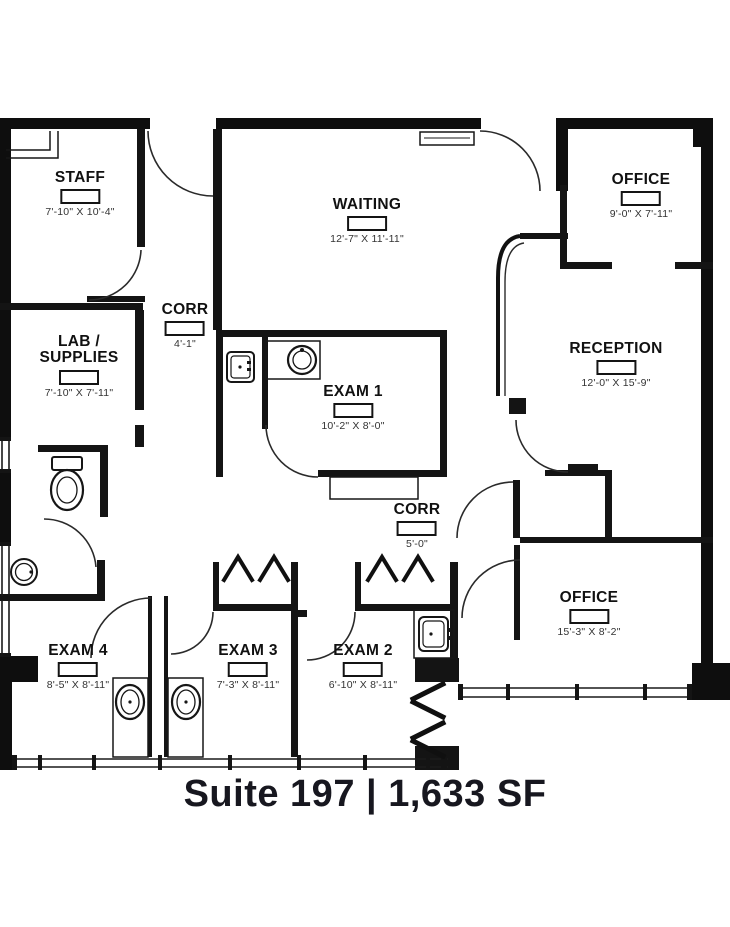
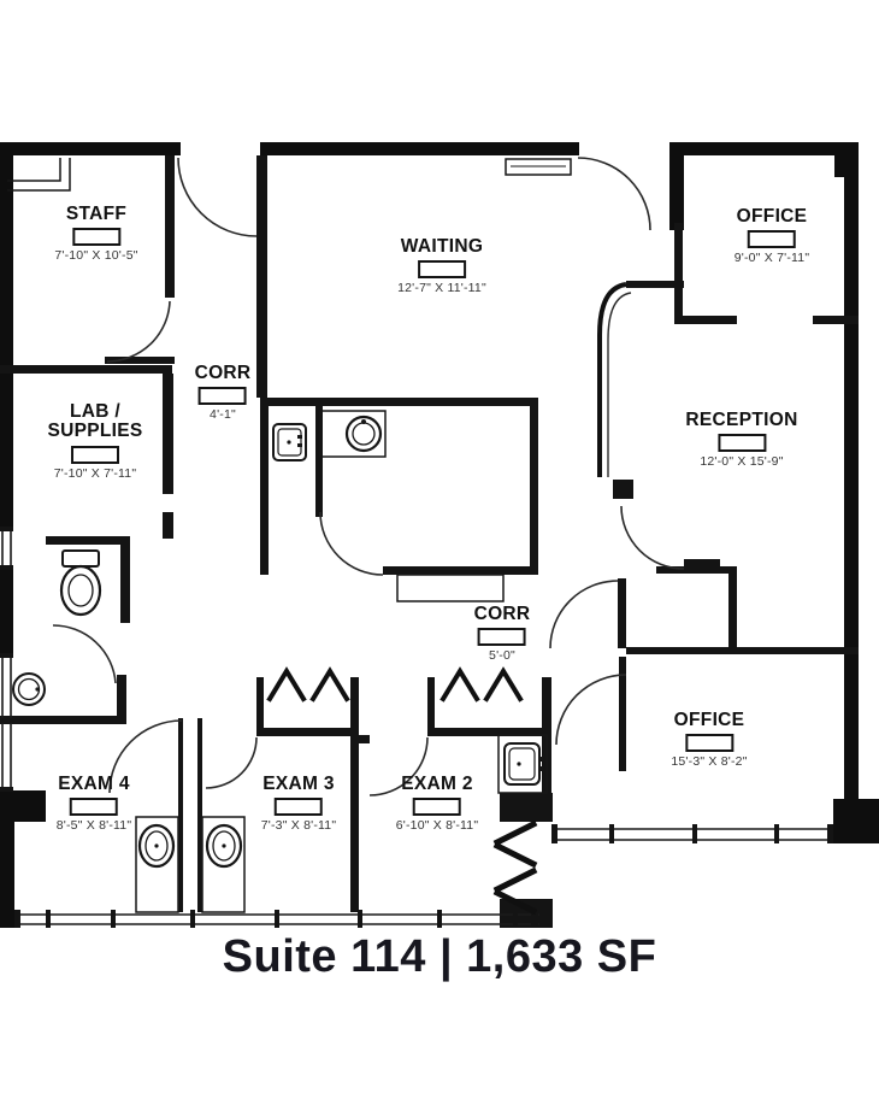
  STAFF
- 7'-10" X 10'-4"
+ 7'-10" X 10'-5"
  CORR
  4'-1"
  LAB / SUPPLIES
  7'-10" X 7'-11"
  WAITING
  12'-7" X 11'-11"
  OFFICE
  9'-0" X 7'-11"
- EXAM 1
- 10'-2" X 8'-0"
  RECEPTION
  12'-0" X 15'-9"
  CORR
  5'-0"
  OFFICE
  15'-3" X 8'-2"
  EXAM 4
  8'-5" X 8'-11"
  EXAM 3
  7'-3" X 8'-11"
  EXAM 2
  6'-10" X 8'-11"
- Suite 197 | 1,633 SF
+ Suite 114 | 1,633 SF
